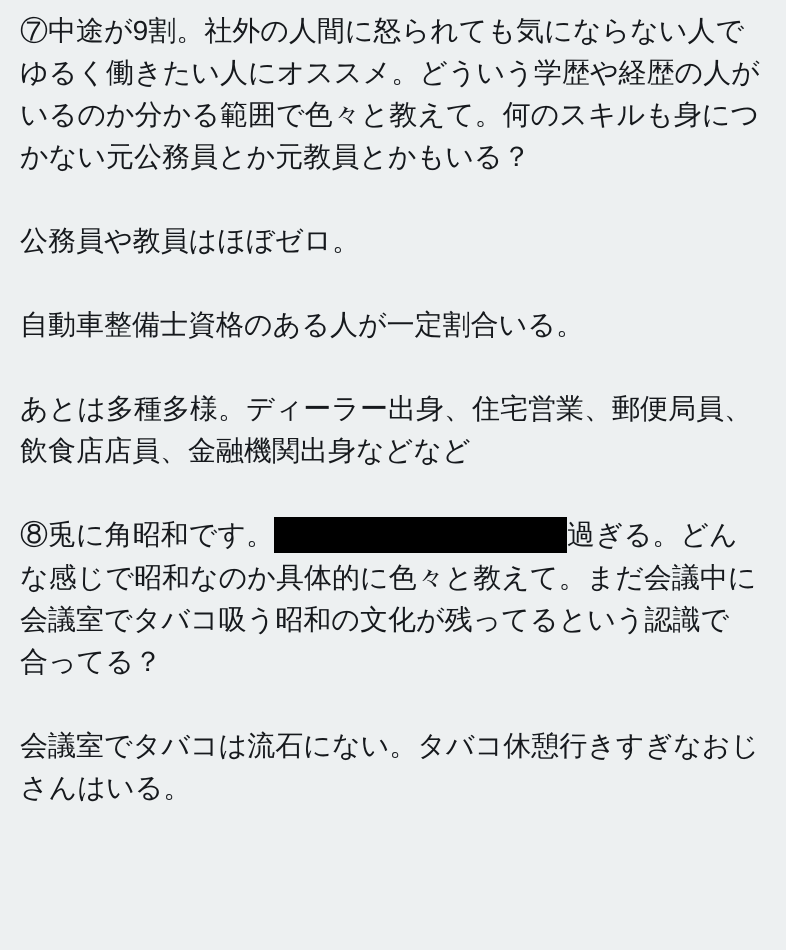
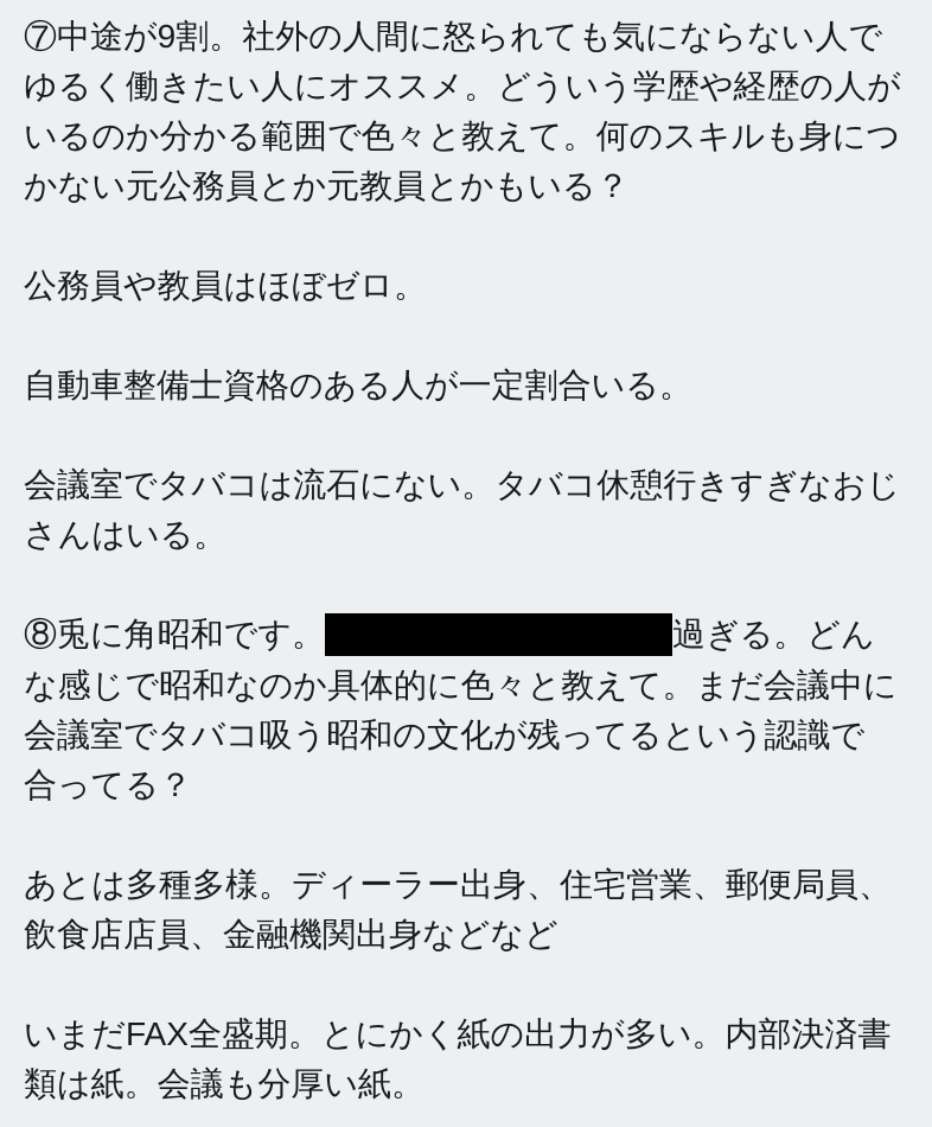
  ⑦中途が9割。社外の人間に怒られても気にならない人でゆるく働きたい人にオススメ。どういう学歴や経歴の人がいるのか分かる範囲で色々と教えて。何のスキルも身につかない元公務員とか元教員とかもいる？
  公務員や教員はほぼゼロ。
  自動車整備士資格のある人が一定割合いる。
- あとは多種多様。ディーラー出身、住宅営業、郵便局員、飲食店店員、金融機関出身などなど
+ 会議室でタバコは流石にない。タバコ休憩行きすぎなおじさんはいる。
  ⑧兎に角昭和です。 過ぎる。どんな感じで昭和なのか具体的に色々と教えて。まだ会議中に会議室でタバコ吸う昭和の文化が残ってるという認識で合ってる？
- 会議室でタバコは流石にない。タバコ休憩行きすぎなおじさんはいる。
+ あとは多種多様。ディーラー出身、住宅営業、郵便局員、飲食店店員、金融機関出身などなど
+ いまだFAX全盛期。とにかく紙の出力が多い。内部決済書類は紙。会議も分厚い紙。
